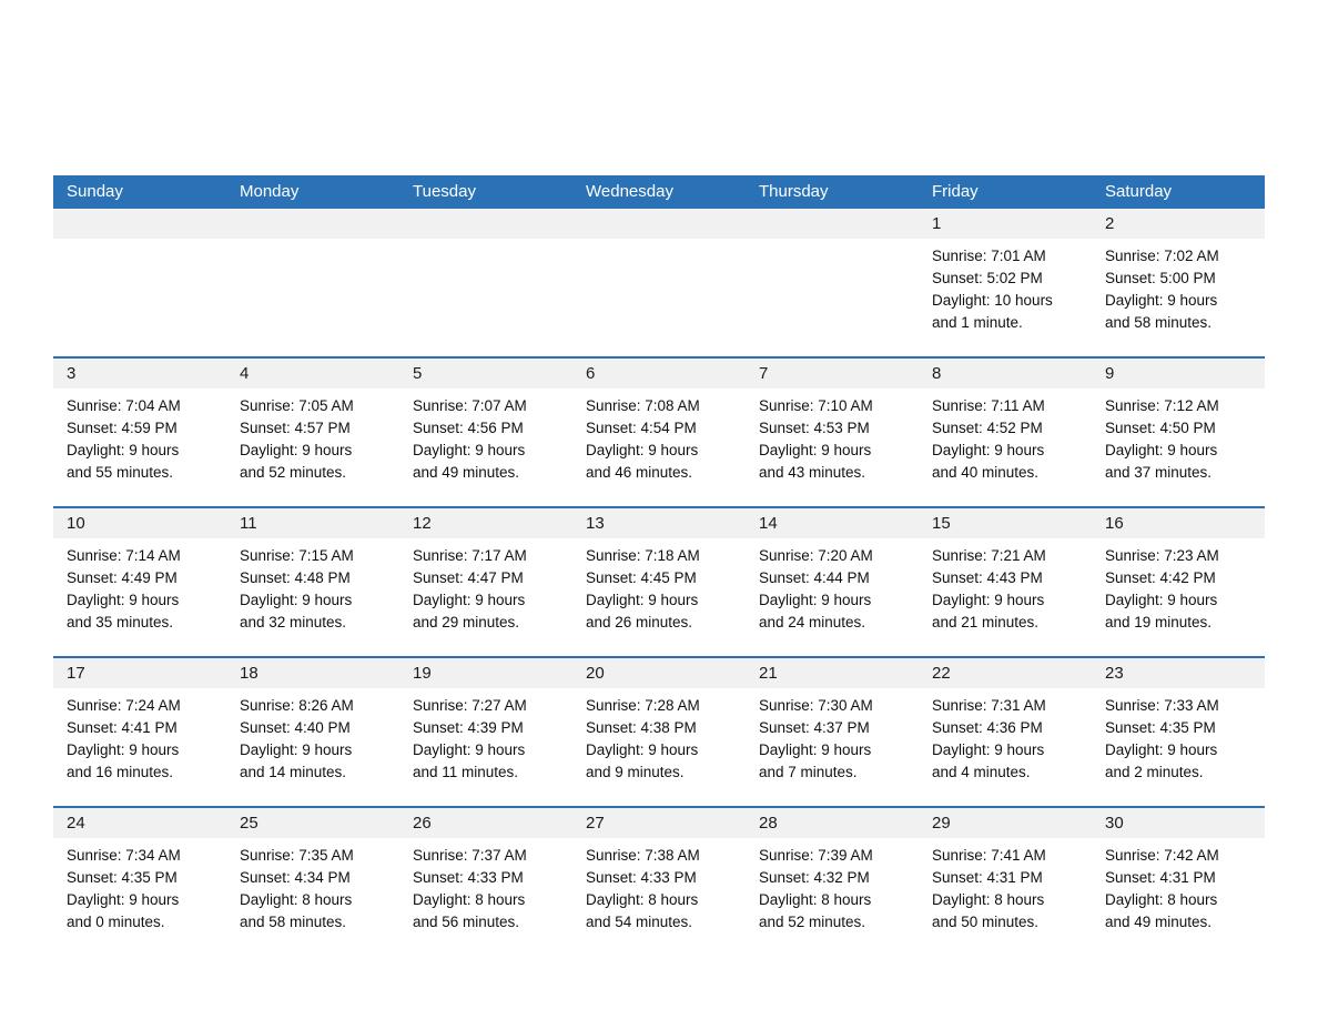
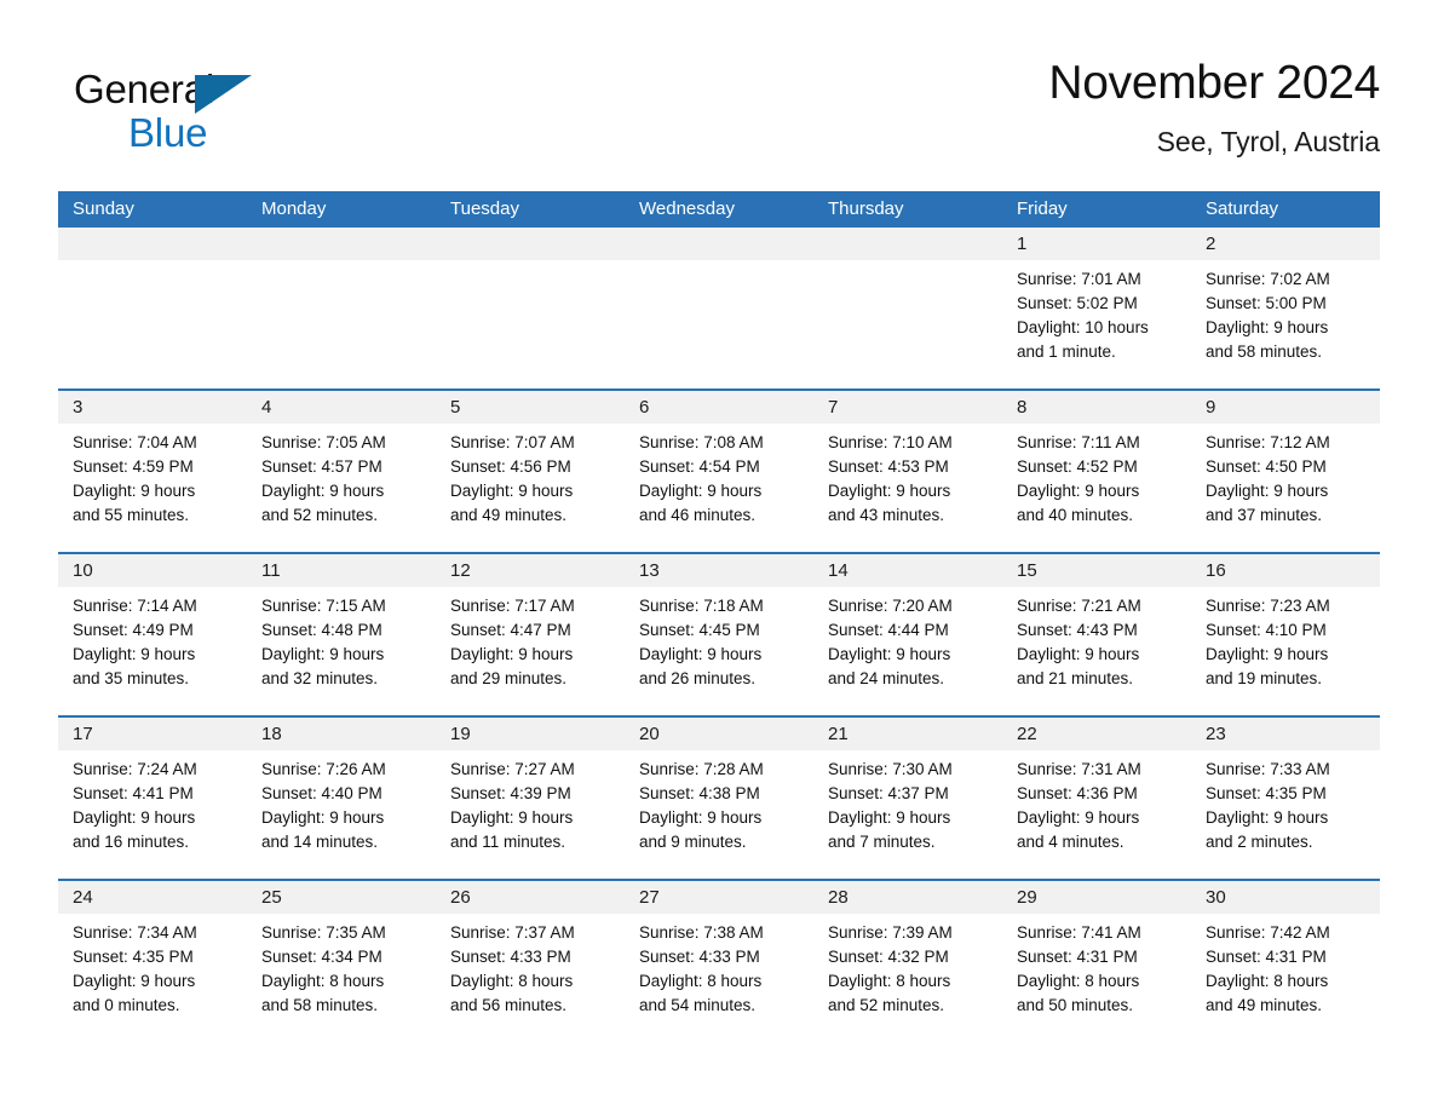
+ General
+ Blue
+ November 2024
+ See, Tyrol, Austria
  Sunday
  Monday
  Tuesday
  Wednesday
  Thursday
  Friday
  Saturday
  1
  Sunrise: 7:01 AM
  Sunset: 5:02 PM
  Daylight: 10 hours
  and 1 minute.
  2
  Sunrise: 7:02 AM
  Sunset: 5:00 PM
  Daylight: 9 hours
  and 58 minutes.
  3
  Sunrise: 7:04 AM
  Sunset: 4:59 PM
  Daylight: 9 hours
  and 55 minutes.
  4
  Sunrise: 7:05 AM
  Sunset: 4:57 PM
  Daylight: 9 hours
  and 52 minutes.
  5
  Sunrise: 7:07 AM
  Sunset: 4:56 PM
  Daylight: 9 hours
  and 49 minutes.
  6
  Sunrise: 7:08 AM
  Sunset: 4:54 PM
  Daylight: 9 hours
  and 46 minutes.
  7
  Sunrise: 7:10 AM
  Sunset: 4:53 PM
  Daylight: 9 hours
  and 43 minutes.
  8
  Sunrise: 7:11 AM
  Sunset: 4:52 PM
  Daylight: 9 hours
  and 40 minutes.
  9
  Sunrise: 7:12 AM
  Sunset: 4:50 PM
  Daylight: 9 hours
  and 37 minutes.
  10
  Sunrise: 7:14 AM
  Sunset: 4:49 PM
  Daylight: 9 hours
  and 35 minutes.
  11
  Sunrise: 7:15 AM
  Sunset: 4:48 PM
  Daylight: 9 hours
  and 32 minutes.
  12
  Sunrise: 7:17 AM
  Sunset: 4:47 PM
  Daylight: 9 hours
  and 29 minutes.
  13
  Sunrise: 7:18 AM
  Sunset: 4:45 PM
  Daylight: 9 hours
  and 26 minutes.
  14
  Sunrise: 7:20 AM
  Sunset: 4:44 PM
  Daylight: 9 hours
  and 24 minutes.
  15
  Sunrise: 7:21 AM
  Sunset: 4:43 PM
  Daylight: 9 hours
  and 21 minutes.
  16
  Sunrise: 7:23 AM
- Sunset: 4:42 PM
+ Sunset: 4:10 PM
  Daylight: 9 hours
  and 19 minutes.
  17
  Sunrise: 7:24 AM
  Sunset: 4:41 PM
  Daylight: 9 hours
  and 16 minutes.
  18
- Sunrise: 8:26 AM
+ Sunrise: 7:26 AM
  Sunset: 4:40 PM
  Daylight: 9 hours
  and 14 minutes.
  19
  Sunrise: 7:27 AM
  Sunset: 4:39 PM
  Daylight: 9 hours
  and 11 minutes.
  20
  Sunrise: 7:28 AM
  Sunset: 4:38 PM
  Daylight: 9 hours
  and 9 minutes.
  21
  Sunrise: 7:30 AM
  Sunset: 4:37 PM
  Daylight: 9 hours
  and 7 minutes.
  22
  Sunrise: 7:31 AM
  Sunset: 4:36 PM
  Daylight: 9 hours
  and 4 minutes.
  23
  Sunrise: 7:33 AM
  Sunset: 4:35 PM
  Daylight: 9 hours
  and 2 minutes.
  24
  Sunrise: 7:34 AM
  Sunset: 4:35 PM
  Daylight: 9 hours
  and 0 minutes.
  25
  Sunrise: 7:35 AM
  Sunset: 4:34 PM
  Daylight: 8 hours
  and 58 minutes.
  26
  Sunrise: 7:37 AM
  Sunset: 4:33 PM
  Daylight: 8 hours
  and 56 minutes.
  27
  Sunrise: 7:38 AM
  Sunset: 4:33 PM
  Daylight: 8 hours
  and 54 minutes.
  28
  Sunrise: 7:39 AM
  Sunset: 4:32 PM
  Daylight: 8 hours
  and 52 minutes.
  29
  Sunrise: 7:41 AM
  Sunset: 4:31 PM
  Daylight: 8 hours
  and 50 minutes.
  30
  Sunrise: 7:42 AM
  Sunset: 4:31 PM
  Daylight: 8 hours
  and 49 minutes.
